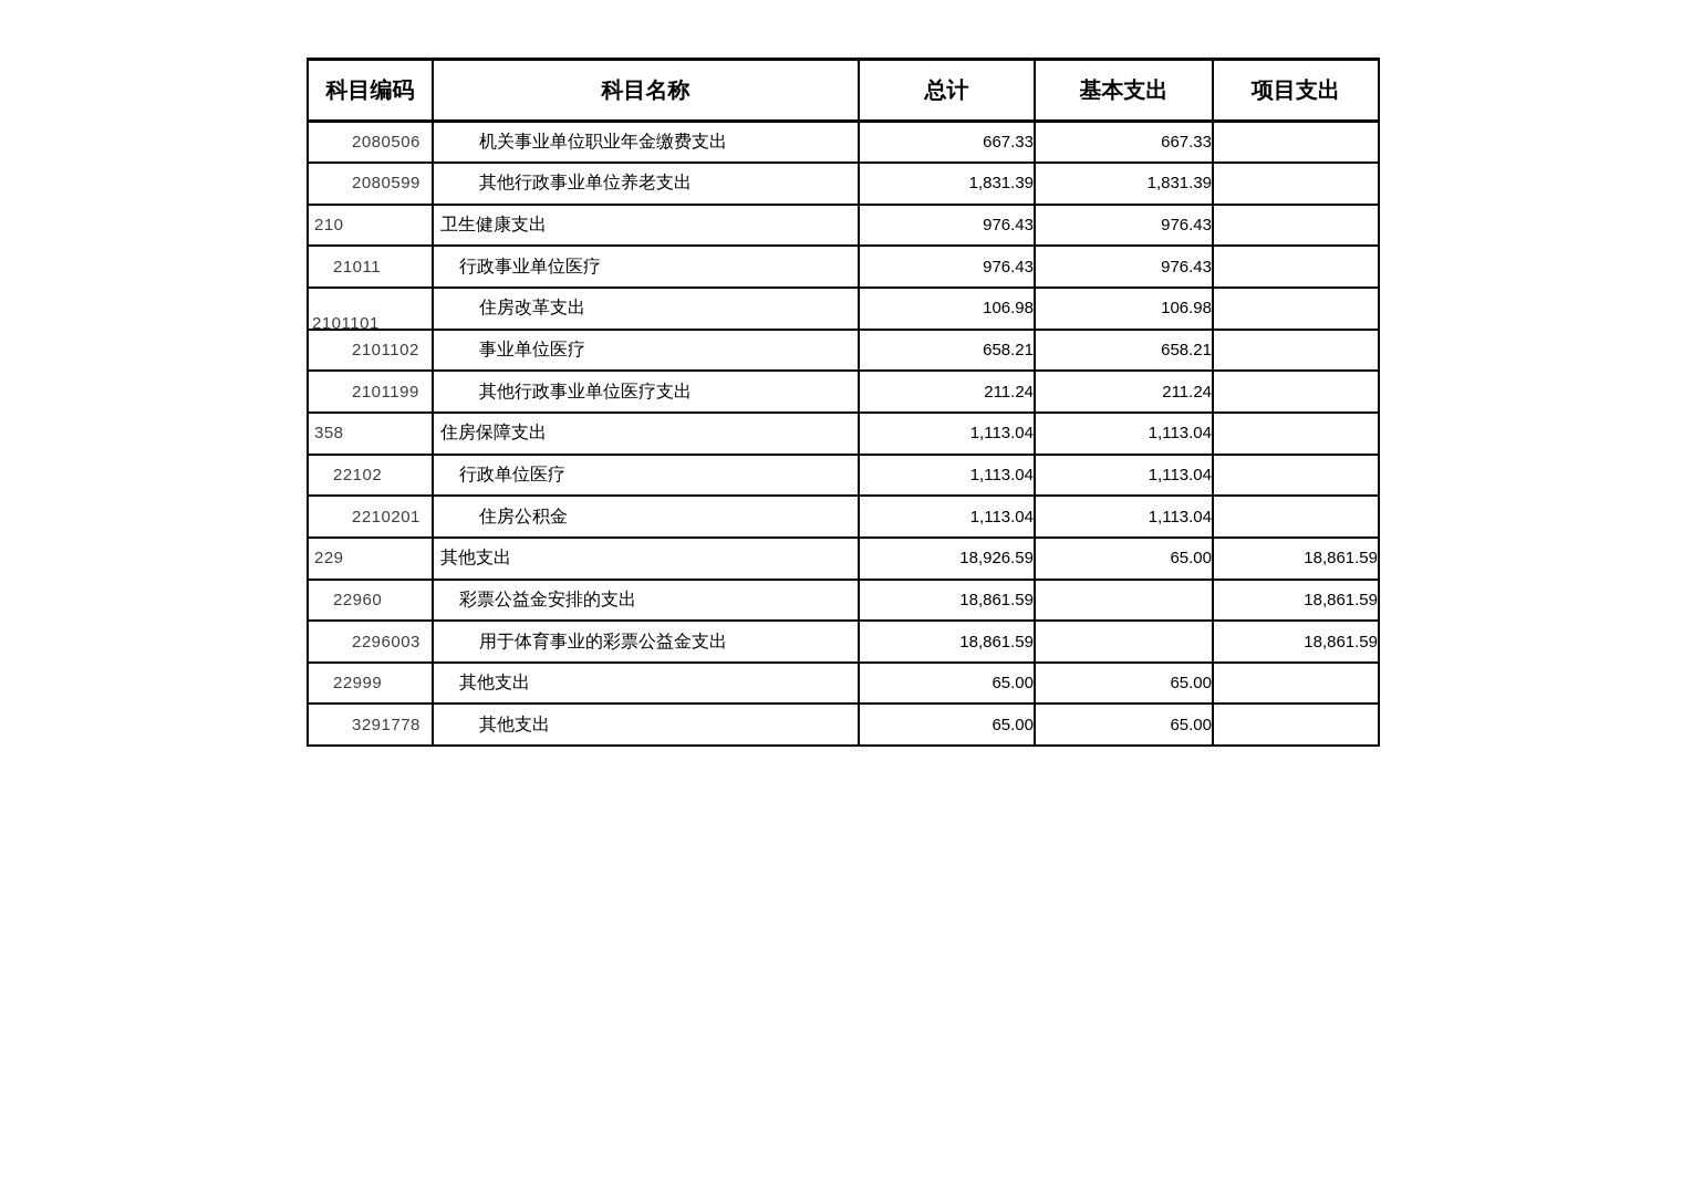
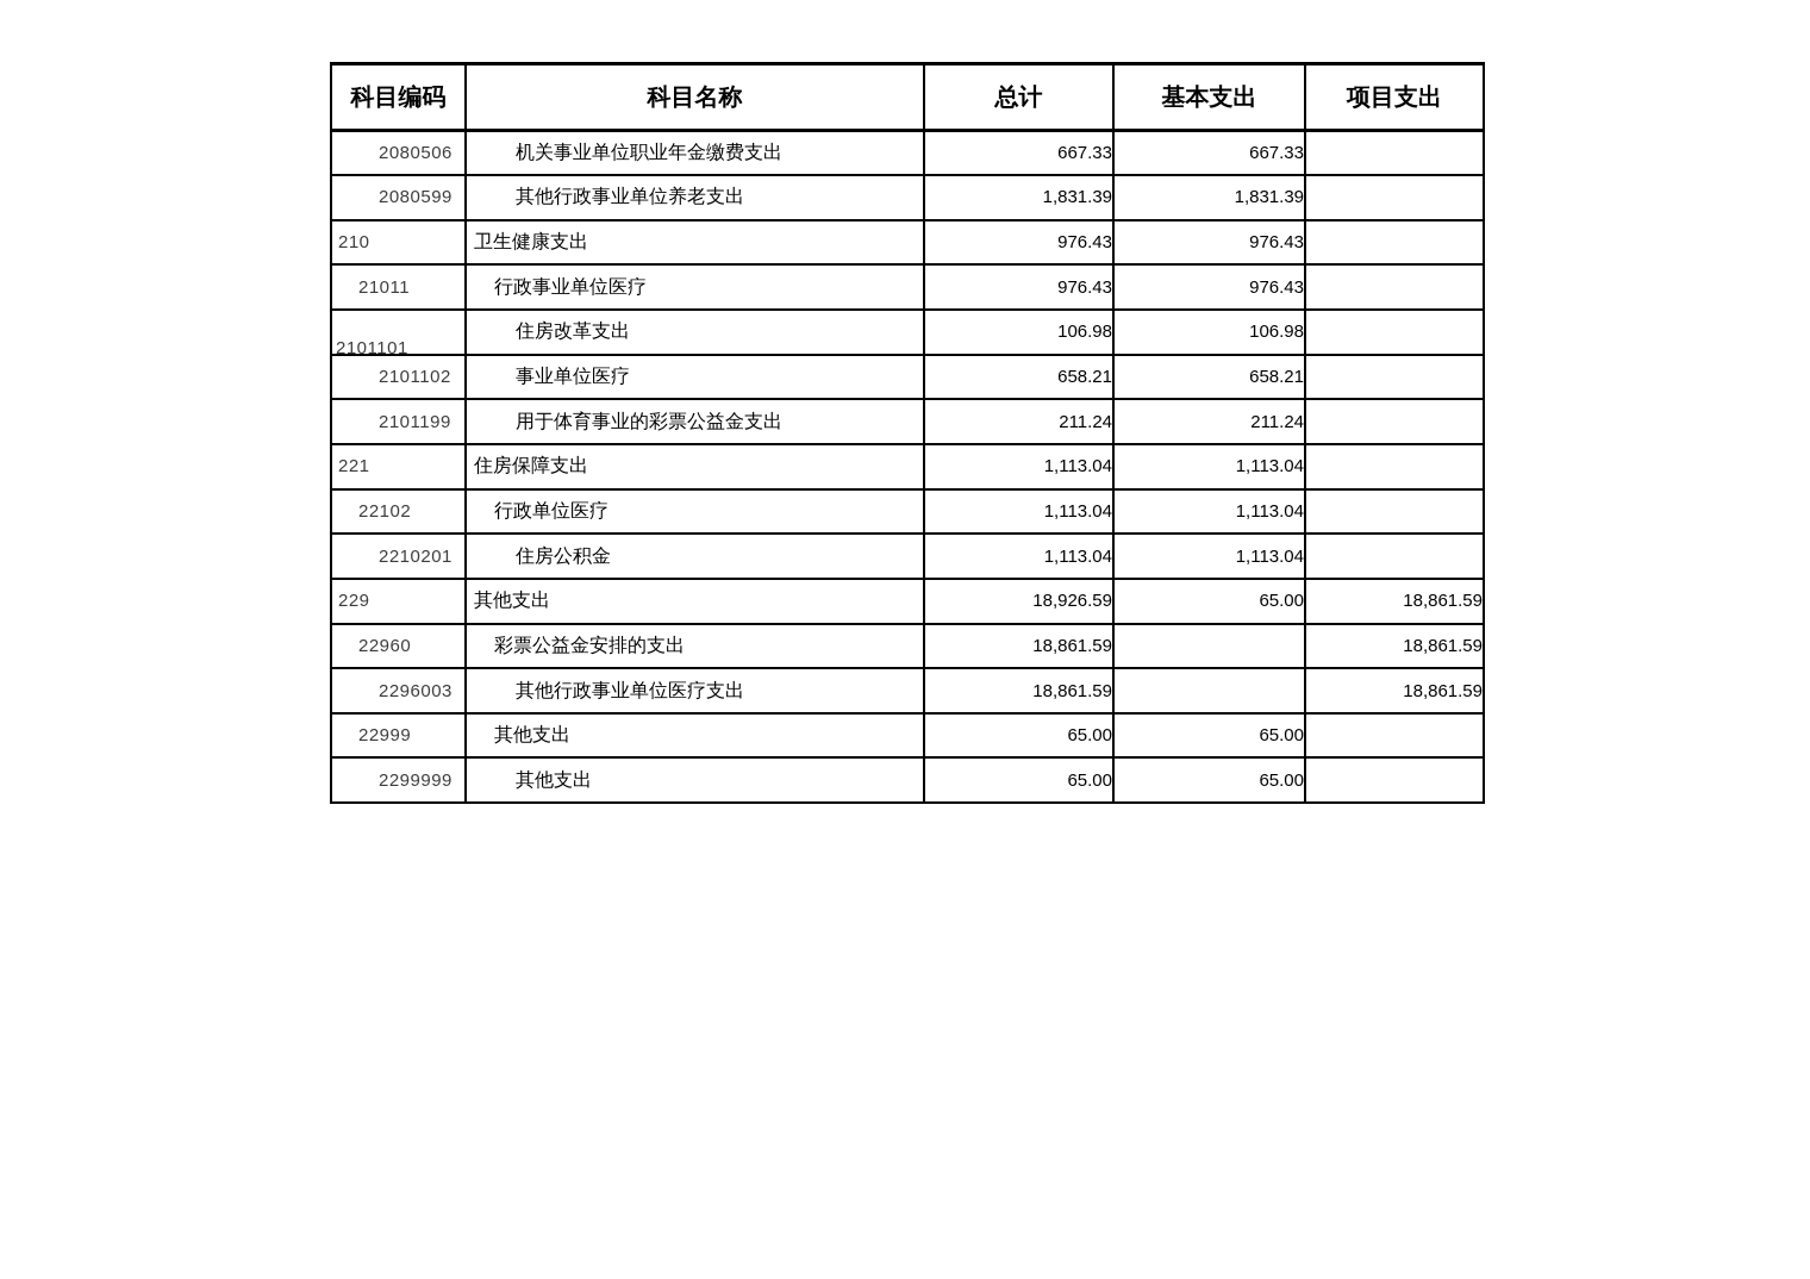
  科目编码	科目名称	总计	基本支出	项目支出
  2080506	机关事业单位职业年金缴费支出	667.33	667.33
  2080599	其他行政事业单位养老支出	1,831.39	1,831.39
  210	卫生健康支出	976.43	976.43
  21011	行政事业单位医疗	976.43	976.43
  2101101	住房改革支出	106.98	106.98
  2101102	事业单位医疗	658.21	658.21
- 2101199	其他行政事业单位医疗支出	211.24	211.24
+ 2101199	用于体育事业的彩票公益金支出	211.24	211.24
- 358	住房保障支出	1,113.04	1,113.04
+ 221	住房保障支出	1,113.04	1,113.04
  22102	行政单位医疗	1,113.04	1,113.04
  2210201	住房公积金	1,113.04	1,113.04
  229	其他支出	18,926.59	65.00	18,861.59
  22960	彩票公益金安排的支出	18,861.59		18,861.59
- 2296003	用于体育事业的彩票公益金支出	18,861.59		18,861.59
+ 2296003	其他行政事业单位医疗支出	18,861.59		18,861.59
  22999	其他支出	65.00	65.00
- 3291778	其他支出	65.00	65.00
+ 2299999	其他支出	65.00	65.00
